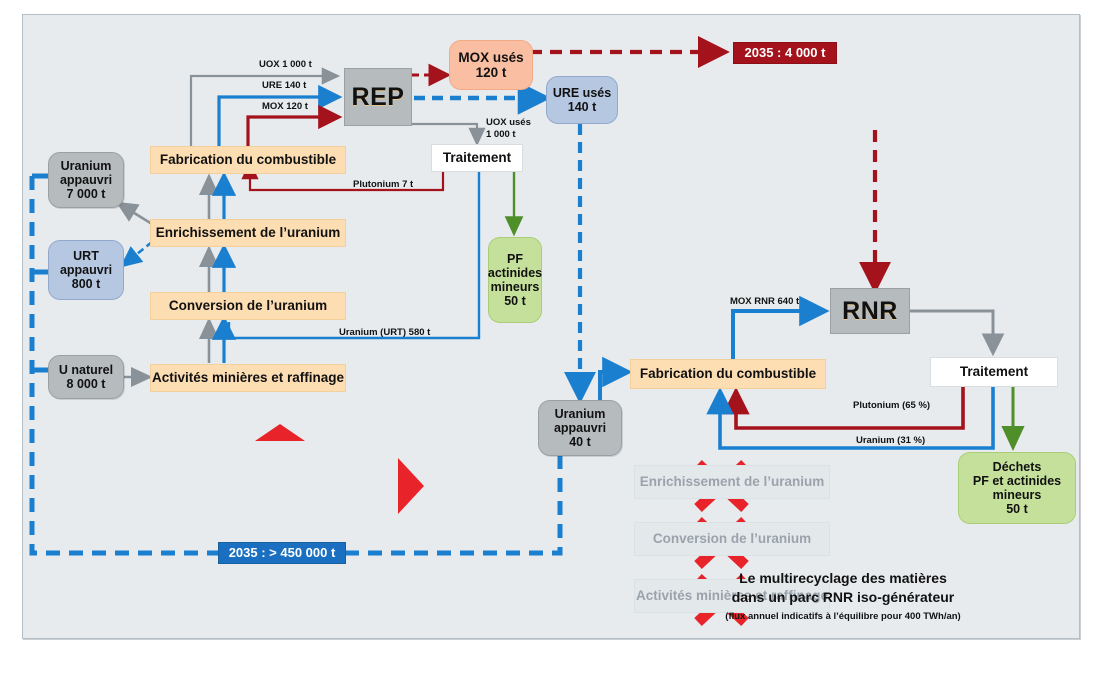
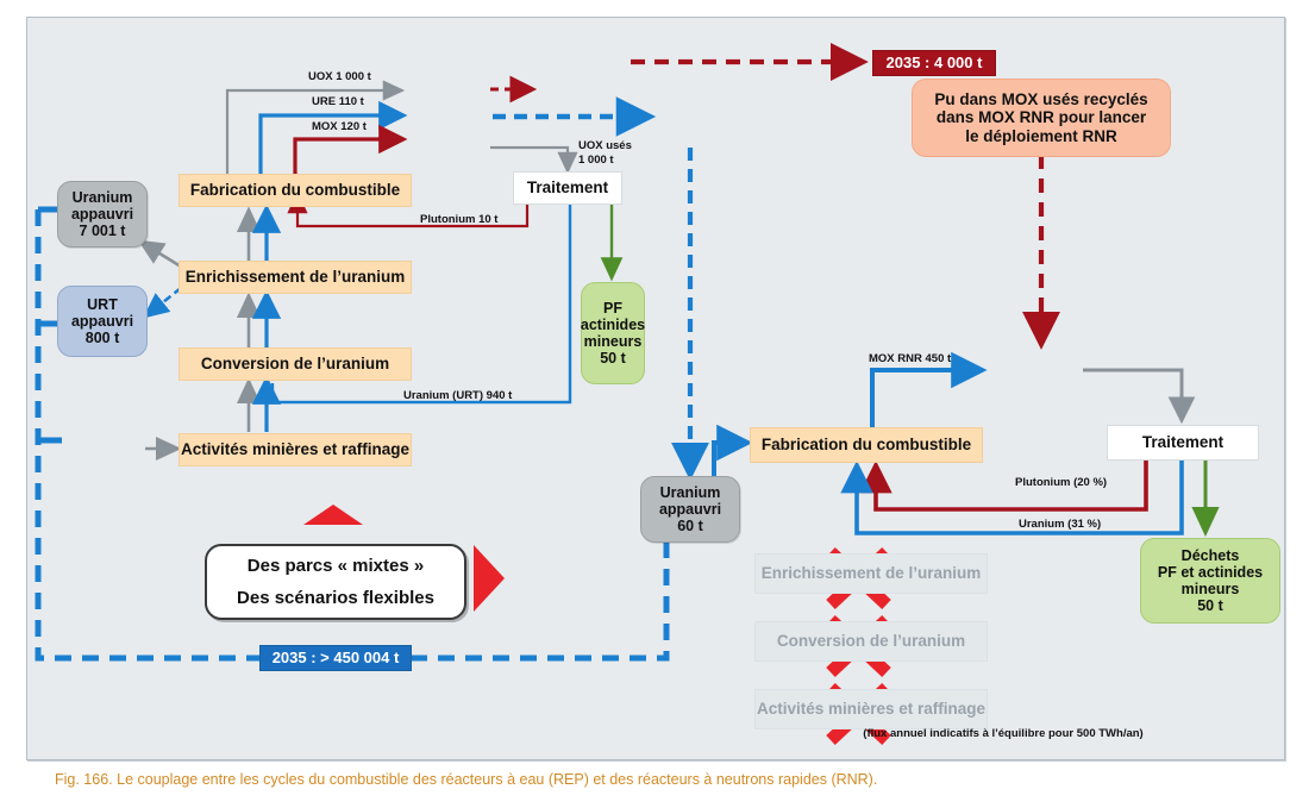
- REP
  Fabrication du combustible
  Enrichissement de l’uranium
  Conversion de l’uranium
  Activités minières et raffinage
  Traitement
  Uranium
  appauvri
- 7 000 t
+ 7 001 t
  URT
  appauvri
  800 t
- U naturel
- 8 000 t
- MOX usés
- 120 t
- URE usés
- 140 t
  PF
  actinides
  mineurs
  50 t
  Uranium
  appauvri
- 40 t
+ 60 t
  UOX 1 000 t
- URE 140 t
+ URE 110 t
  MOX 120 t
  UOX usés
  1 000 t
- Plutonium 7 t
+ Plutonium 10 t
- Uranium (URT) 580 t
+ Uranium (URT) 940 t
  2035 : 4 000 t
+ Pu dans MOX usés recyclés
+ dans MOX RNR pour lancer
+ le déploiement RNR
+ Des parcs « mixtes »
+ Des scénarios flexibles
- 2035 : > 450 000 t
+ 2035 : > 450 004 t
- RNR
  Fabrication du combustible
  Traitement
- MOX RNR 640 t
+ MOX RNR 450 t
- Plutonium (65 %)
+ Plutonium (20 %)
  Uranium (31 %)
  Déchets
  PF et actinides
  mineurs
  50 t
  Enrichissement de l’uranium
  Conversion de l’uranium
  Activités minières et raffinage
- Le multirecyclage des matières
- dans un parc RNR iso-générateur
- (flux annuel indicatifs à l’équilibre pour 400 TWh/an)
+ (flux annuel indicatifs à l’équilibre pour 500 TWh/an)
+ Fig. 166. Le couplage entre les cycles du combustible des réacteurs à eau (REP) et des réacteurs à neutrons rapides (RNR).
